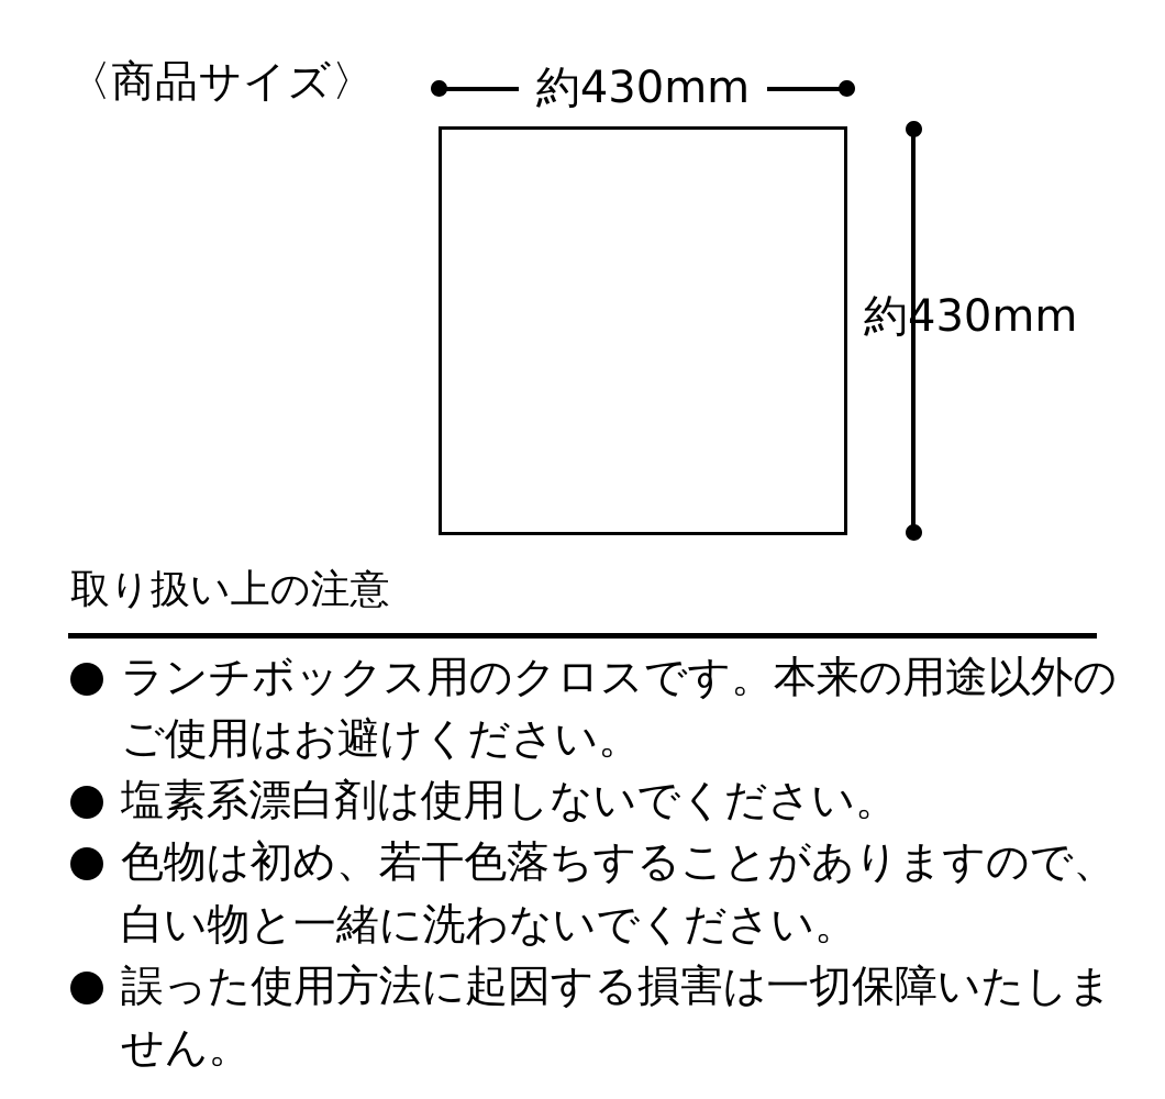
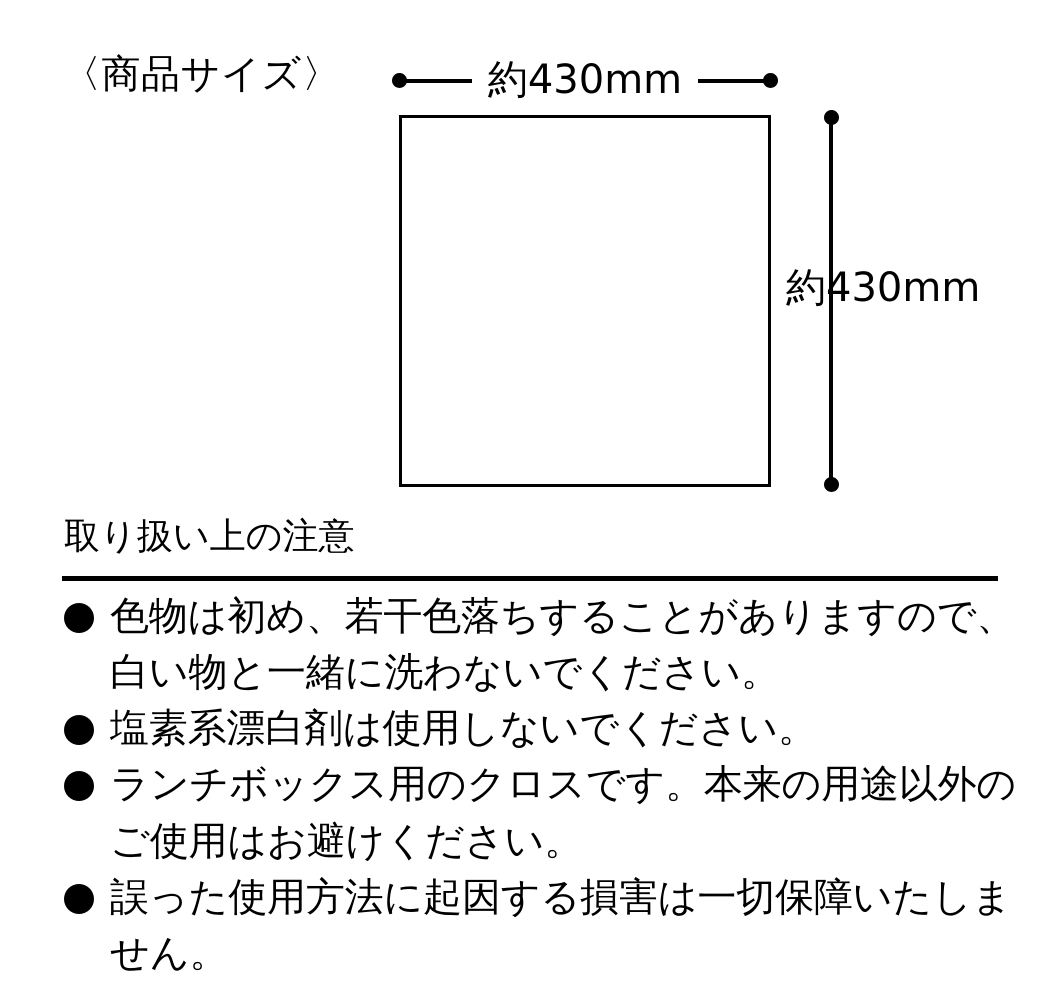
  〈商品サイズ〉
  約430mm
  約430mm
  取り扱い上の注意
- ランチボックス用のクロスです。本来の用途以外のご使用はお避けください。
+ 色物は初め、若干色落ちすることがありますので、白い物と一緒に洗わないでください。
  塩素系漂白剤は使用しないでください。
- 色物は初め、若干色落ちすることがありますので、白い物と一緒に洗わないでください。
+ ランチボックス用のクロスです。本来の用途以外のご使用はお避けください。
  誤った使用方法に起因する損害は一切保障いたしません。
